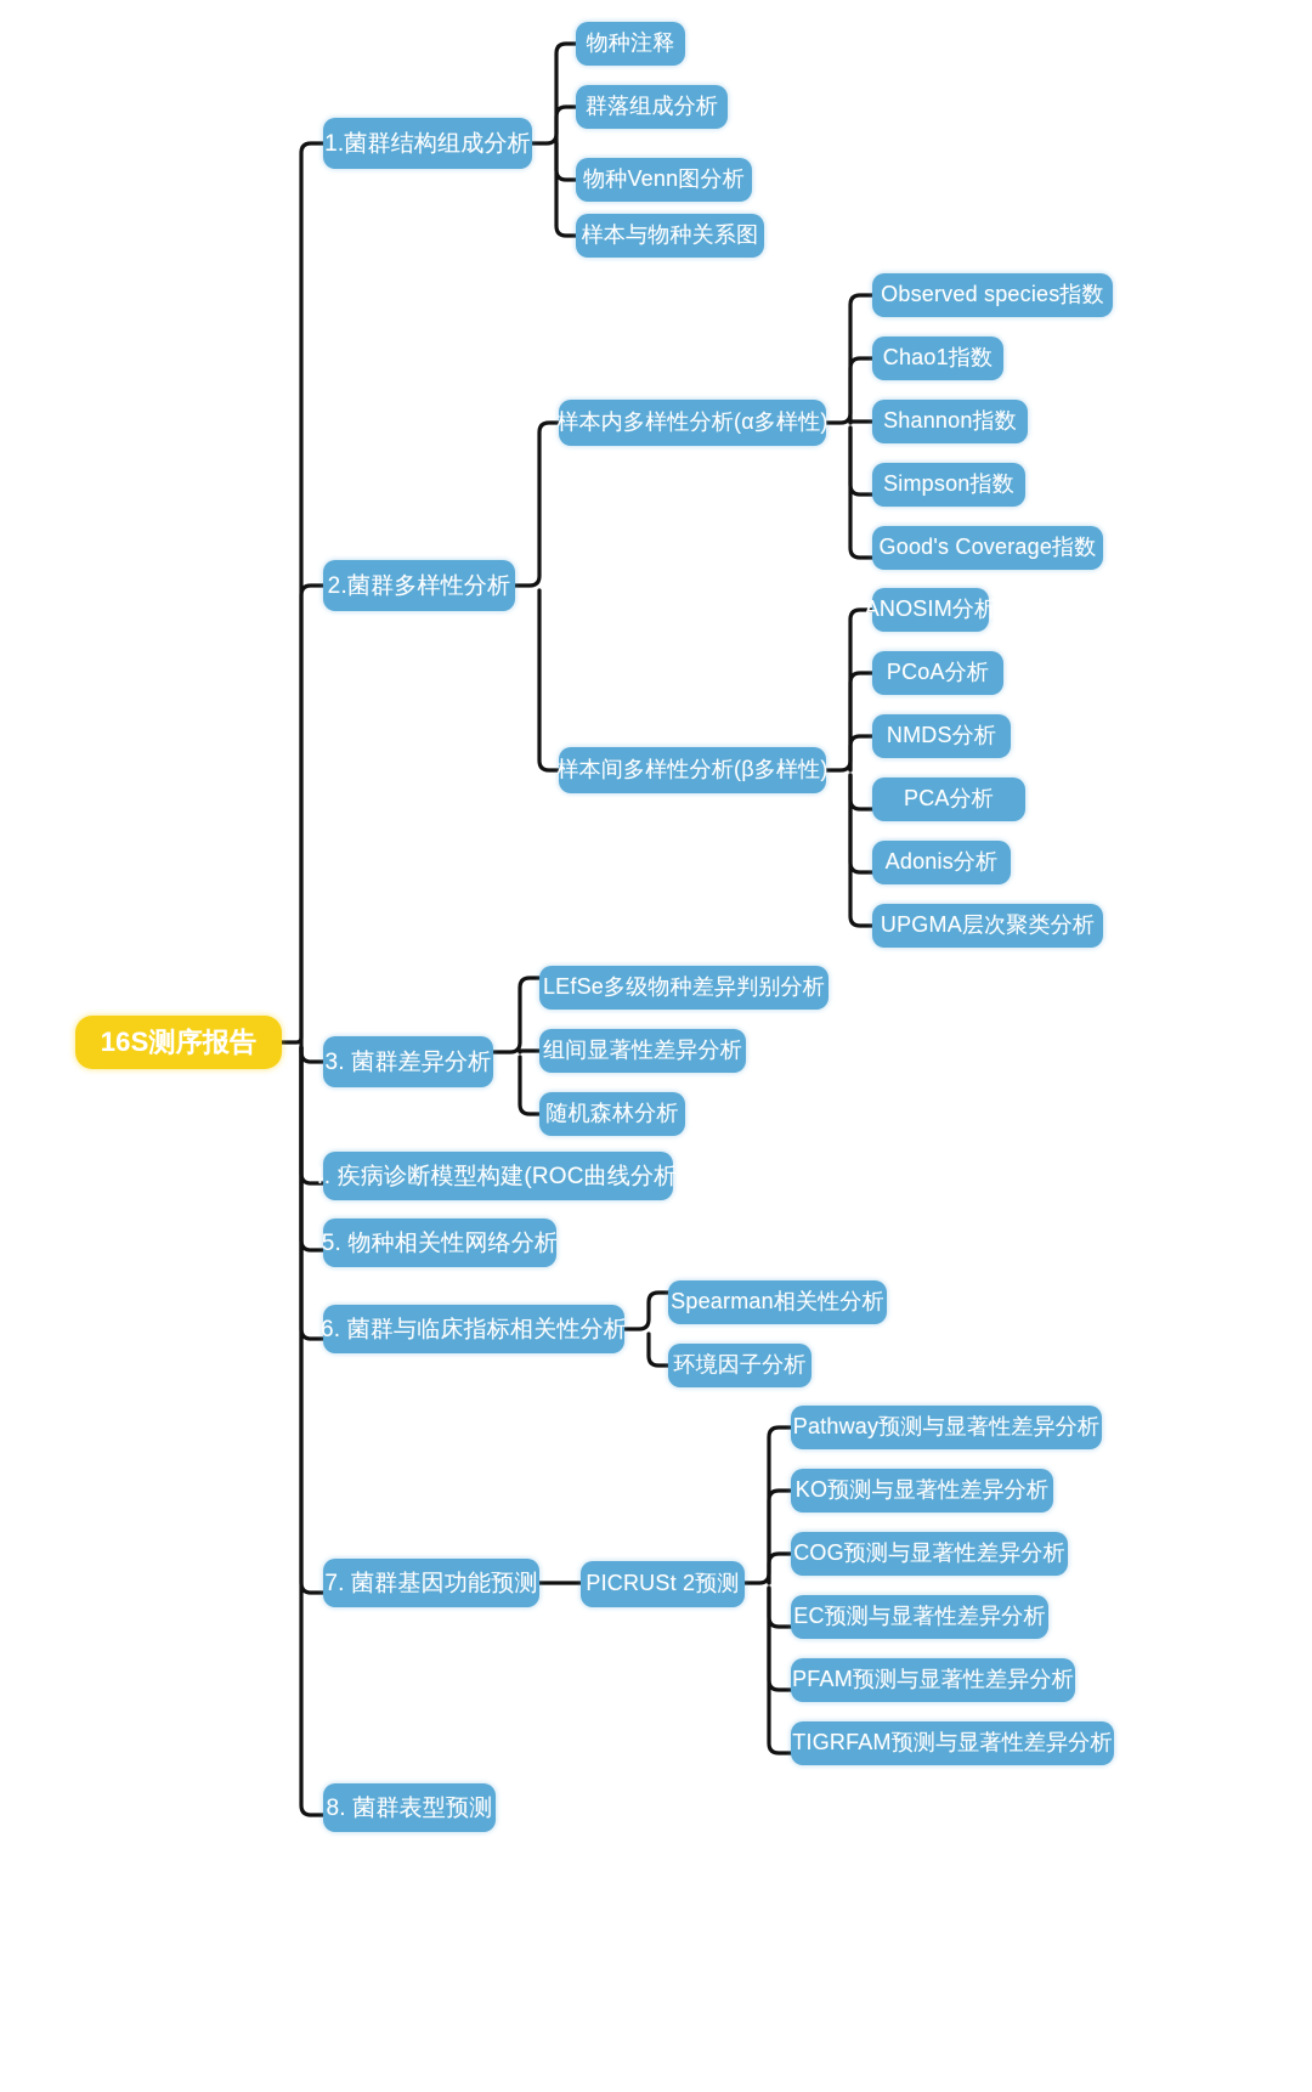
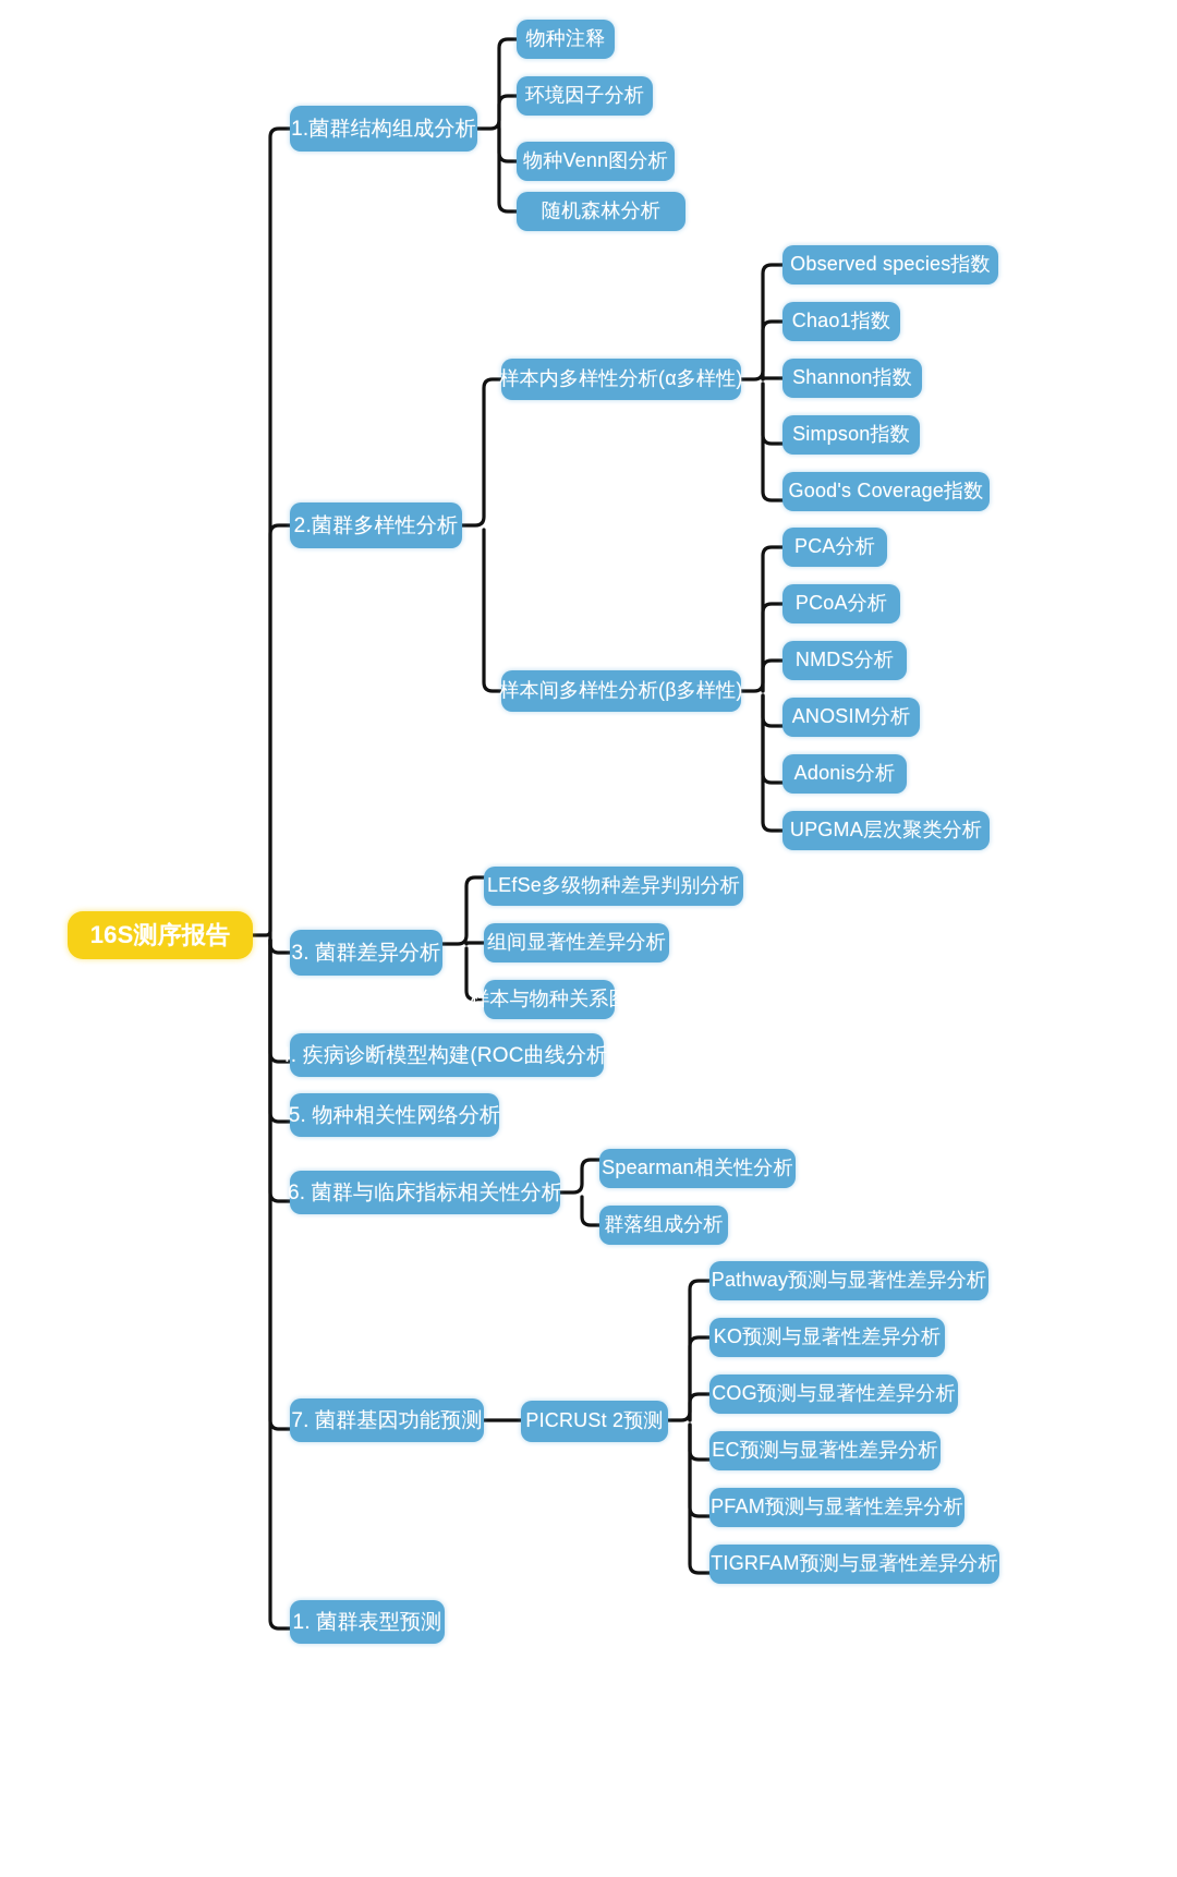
  16S测序报告
  1.菌群结构组成分析
  物种注释
- 群落组成分析
+ 环境因子分析
  物种Venn图分析
- 样本与物种关系图
+ 随机森林分析
  2.菌群多样性分析
  样本内多样性分析(α多样性)
  样本间多样性分析(β多样性)
  Observed species指数
  Chao1指数
  Shannon指数
  Simpson指数
  Good's Coverage指数
- ANOSIM分析
+ PCA分析
  PCoA分析
  NMDS分析
- PCA分析
+ ANOSIM分析
  Adonis分析
  UPGMA层次聚类分析
  3. 菌群差异分析
  LEfSe多级物种差异判别分析
  组间显著性差异分析
- 随机森林分析
+ 样本与物种关系图
  4. 疾病诊断模型构建(ROC曲线分析)
  5. 物种相关性网络分析
  6. 菌群与临床指标相关性分析
  Spearman相关性分析
- 环境因子分析
+ 群落组成分析
  7. 菌群基因功能预测
  PICRUSt 2预测
  Pathway预测与显著性差异分析
  KO预测与显著性差异分析
  COG预测与显著性差异分析
  EC预测与显著性差异分析
  PFAM预测与显著性差异分析
  TIGRFAM预测与显著性差异分析
- 8. 菌群表型预测
+ 1. 菌群表型预测
